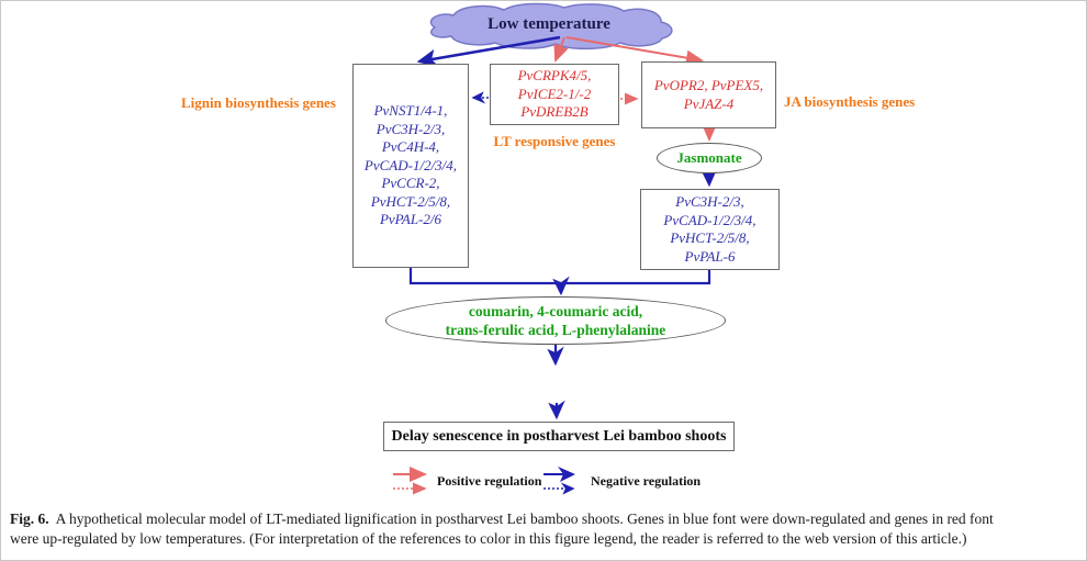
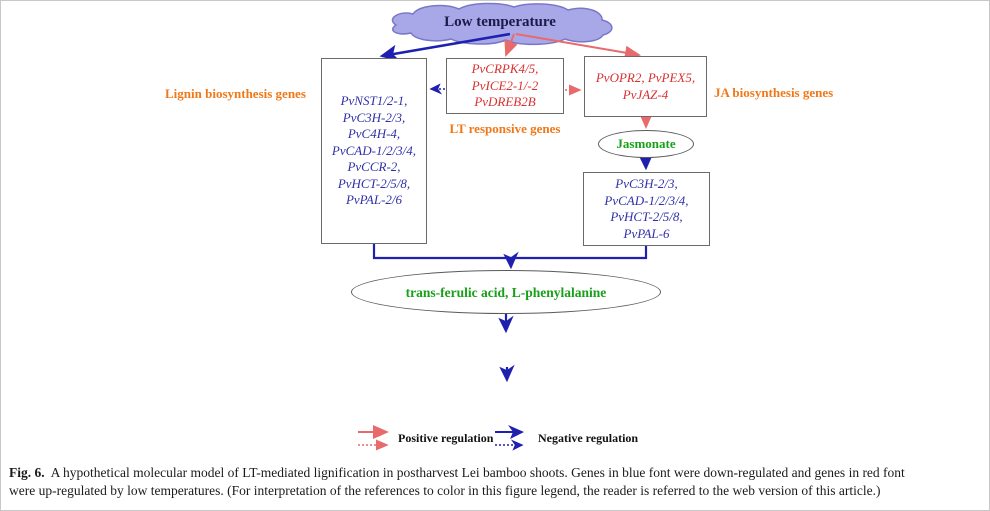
  Low temperature
  Lignin biosynthesis genes
  LT responsive genes
  JA biosynthesis genes
- PvNST1/4-1,
+ PvNST1/2-1,
  PvC3H-2/3,
  PvC4H-4,
  PvCAD-1/2/3/4,
  PvCCR-2,
  PvHCT-2/5/8,
  PvPAL-2/6
  PvCRPK4/5,
  PvICE2-1/-2
  PvDREB2B
  PvOPR2, PvPEX5,
  PvJAZ-4
  Jasmonate
  PvC3H-2/3,
  PvCAD-1/2/3/4,
  PvHCT-2/5/8,
  PvPAL-6
- coumarin, 4-coumaric acid,
  trans-ferulic acid, L-phenylalanine
- Delay senescence in postharvest Lei bamboo shoots
  Positive regulation
  Negative regulation
  Fig. 6. A hypothetical molecular model of LT-mediated lignification in postharvest Lei bamboo shoots. Genes in blue font were down-regulated and genes in red font
  were up-regulated by low temperatures. (For interpretation of the references to color in this figure legend, the reader is referred to the web version of this article.)
